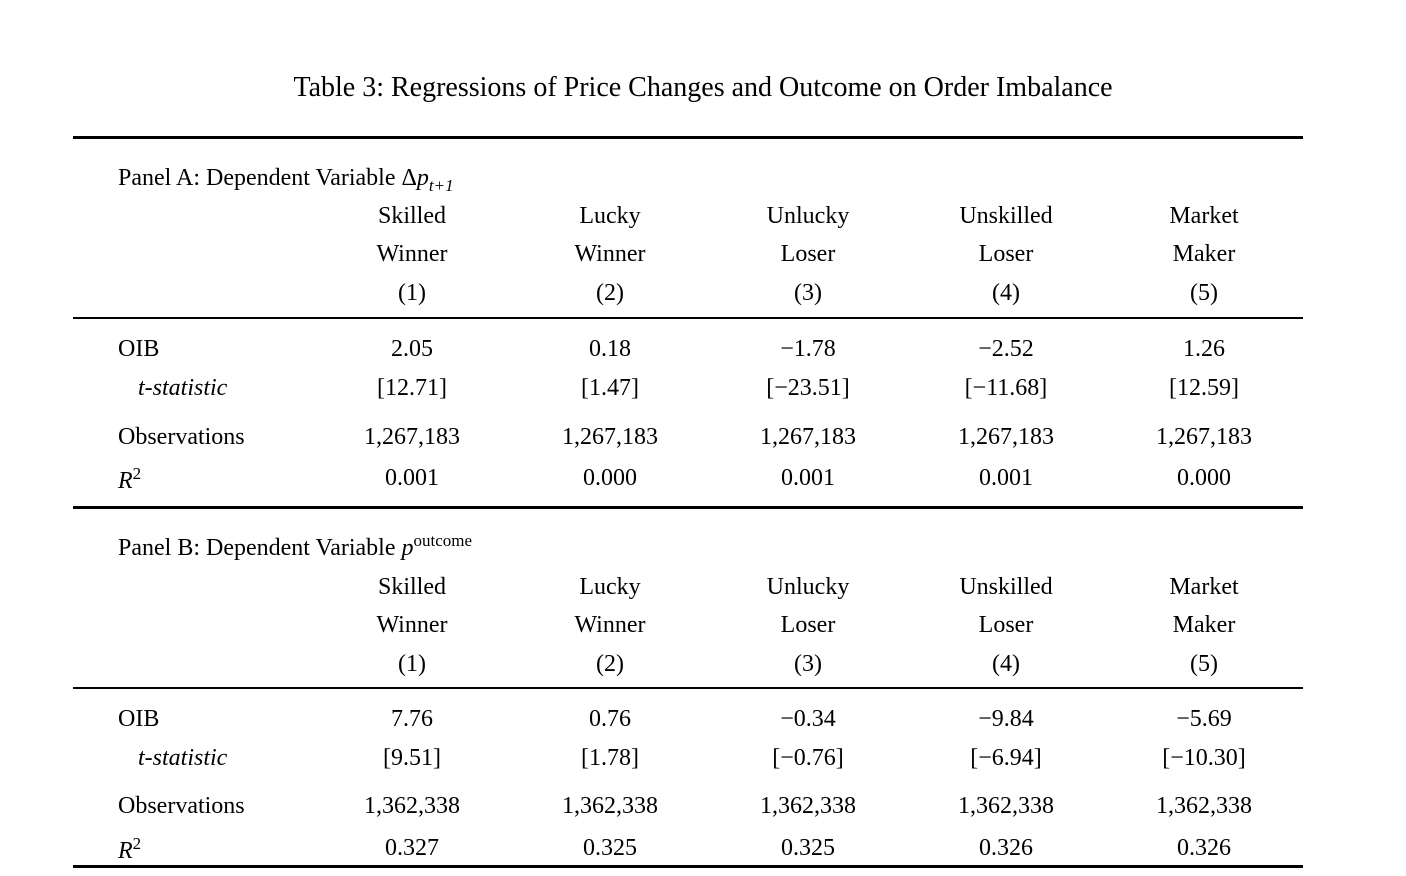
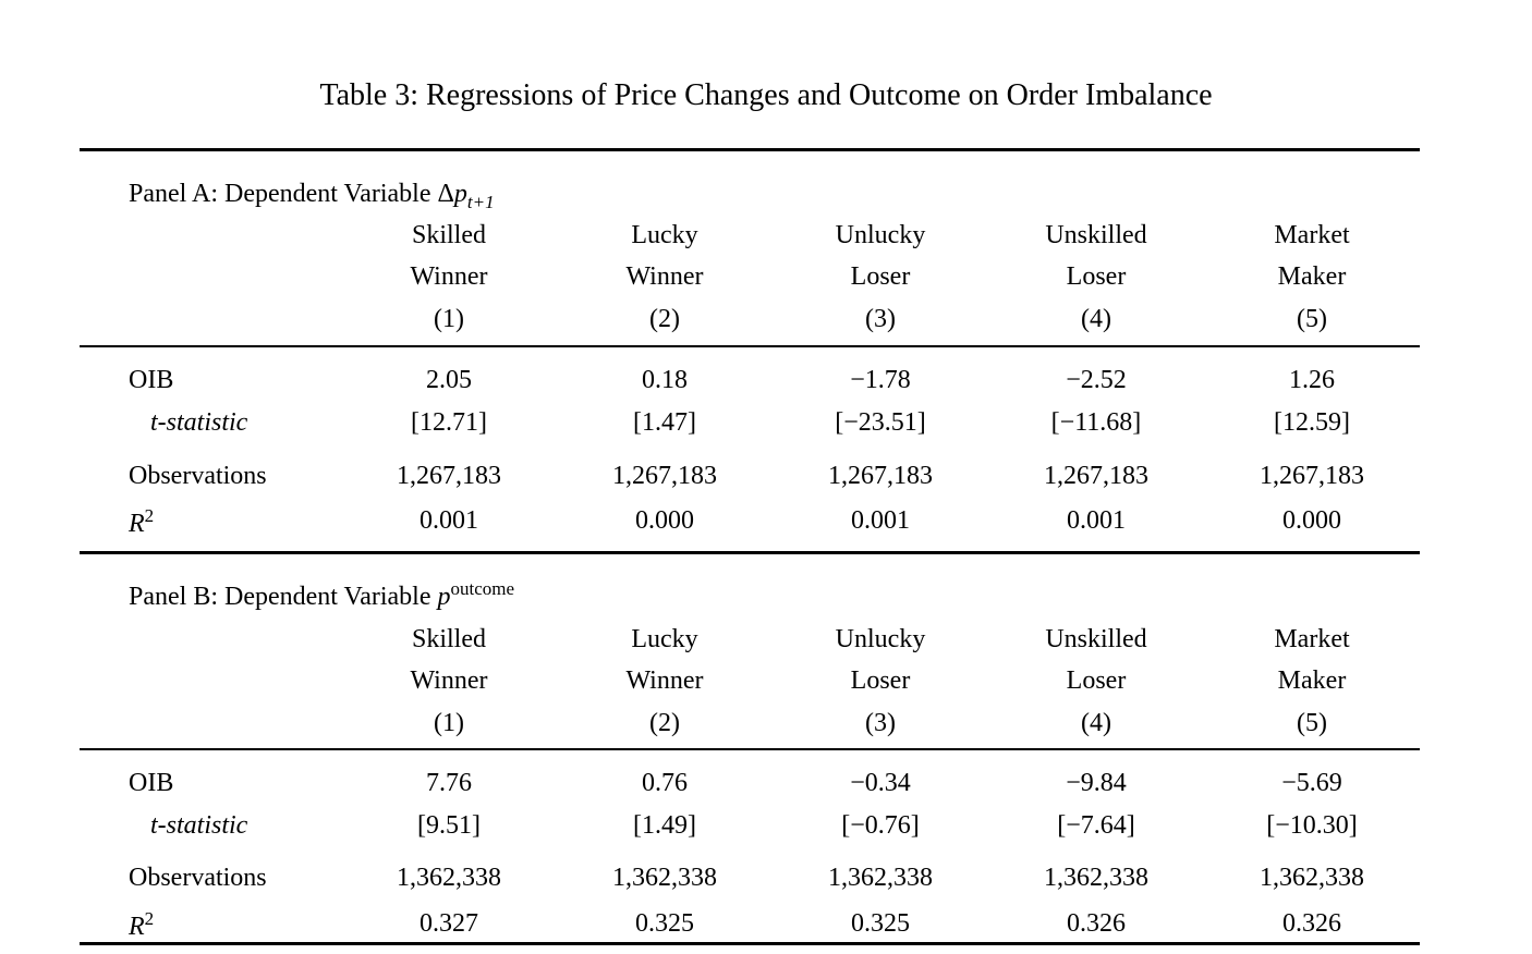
  Table 3: Regressions of Price Changes and Outcome on Order Imbalance
  Panel A: Dependent Variable Δpt+1
  Skilled
  Lucky
  Unlucky
  Unskilled
  Market
  Winner
  Winner
  Loser
  Loser
  Maker
  (1)
  (2)
  (3)
  (4)
  (5)
  OIB
  2.05
  0.18
  −1.78
  −2.52
  1.26
  t-statistic
  [12.71]
  [1.47]
  [−23.51]
  [−11.68]
  [12.59]
  Observations
  1,267,183
  1,267,183
  1,267,183
  1,267,183
  1,267,183
  R2
  0.001
  0.000
  0.001
  0.001
  0.000
  Panel B: Dependent Variable poutcome
  Skilled
  Lucky
  Unlucky
  Unskilled
  Market
  Winner
  Winner
  Loser
  Loser
  Maker
  (1)
  (2)
  (3)
  (4)
  (5)
  OIB
  7.76
  0.76
  −0.34
  −9.84
  −5.69
  t-statistic
  [9.51]
- [1.78]
+ [1.49]
  [−0.76]
- [−6.94]
+ [−7.64]
  [−10.30]
  Observations
  1,362,338
  1,362,338
  1,362,338
  1,362,338
  1,362,338
  R2
  0.327
  0.325
  0.325
  0.326
  0.326
